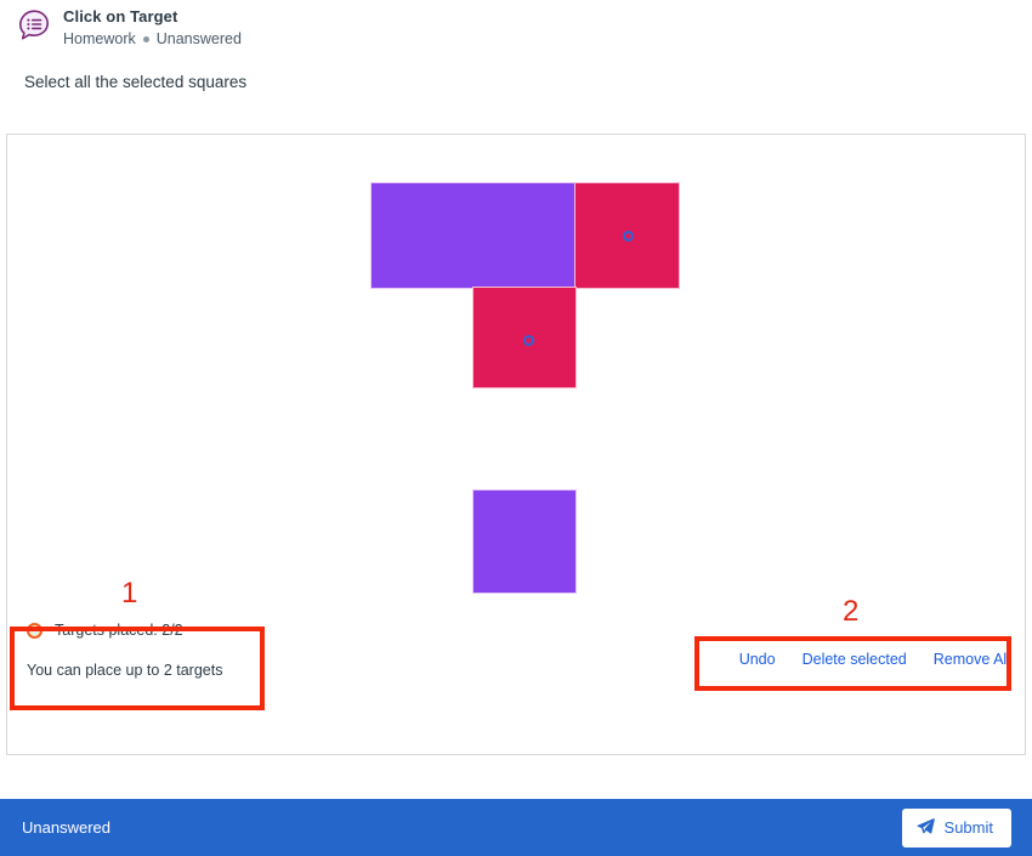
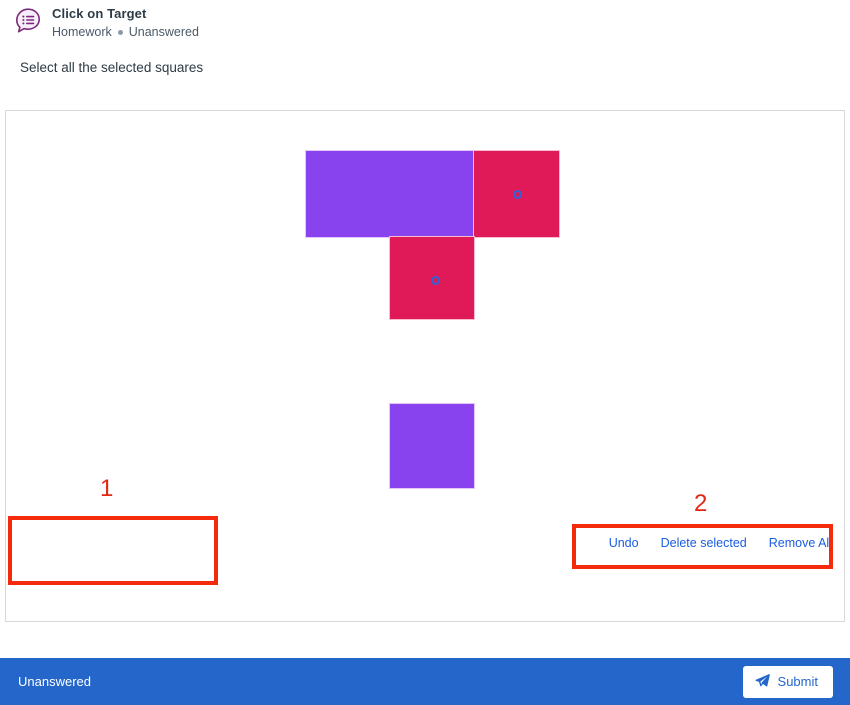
  Click on Target
  Homework
  Unanswered
  Select all the selected squares
- Targets placed: 2/2
- You can place up to 2 targets
  Undo
  Delete selected
  Remove All
  1
  2
  Unanswered
  Submit
